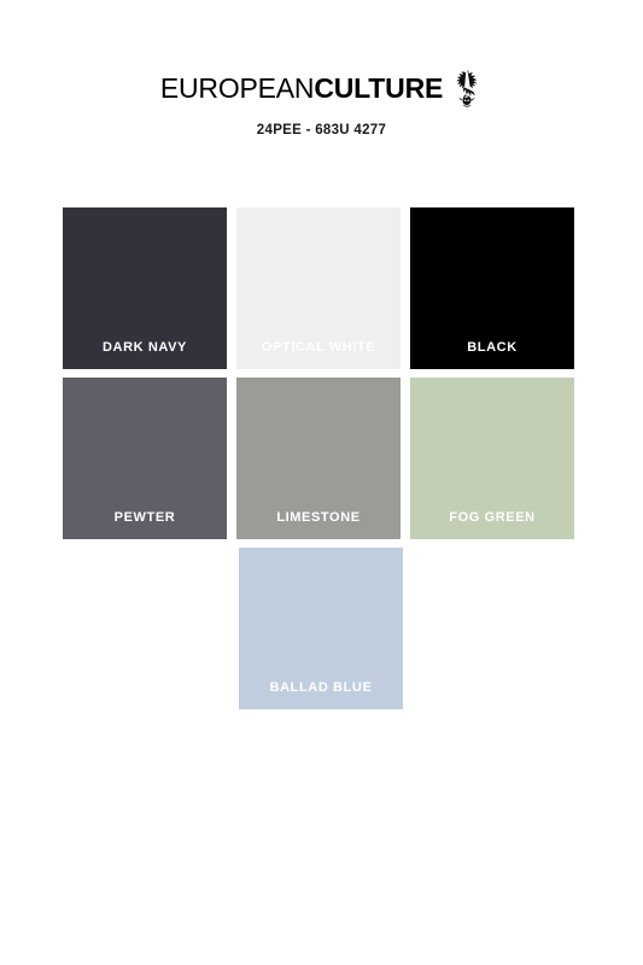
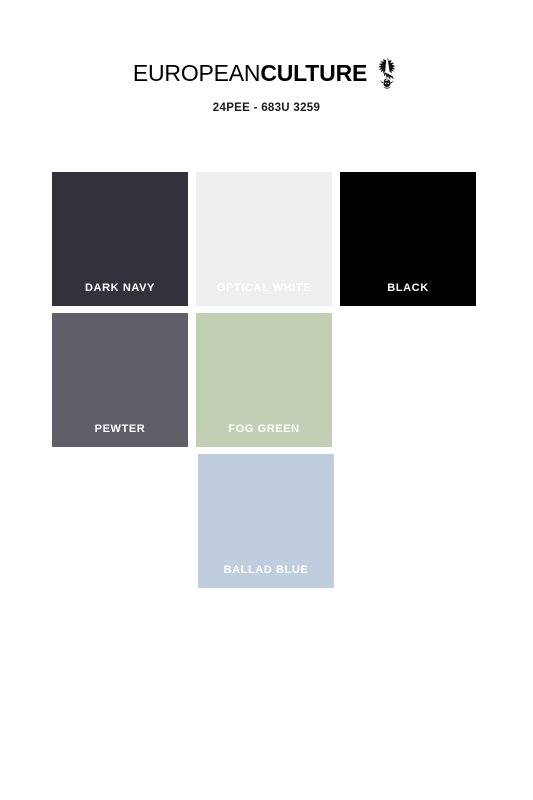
  EUROPEANCULTURE
- 24PEE - 683U 4277
+ 24PEE - 683U 3259
  DARK NAVY
  BLACK
  PEWTER
- LIMESTONE
  FOG GREEN
  BALLAD BLUE
